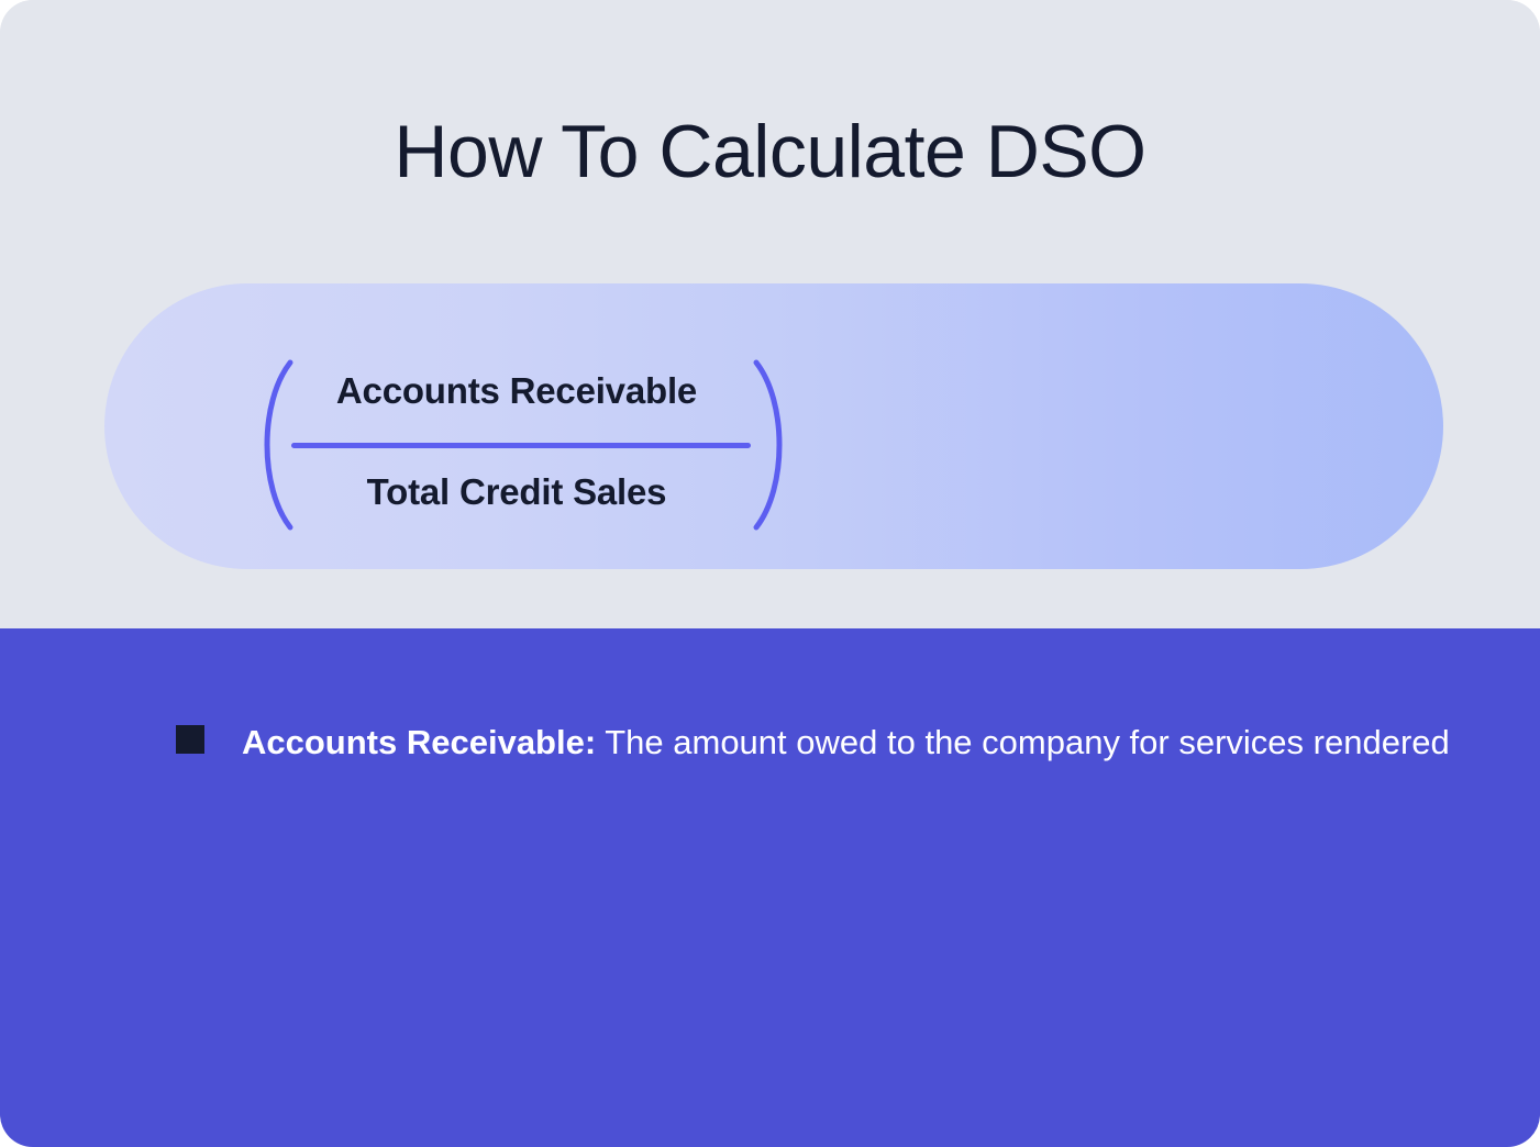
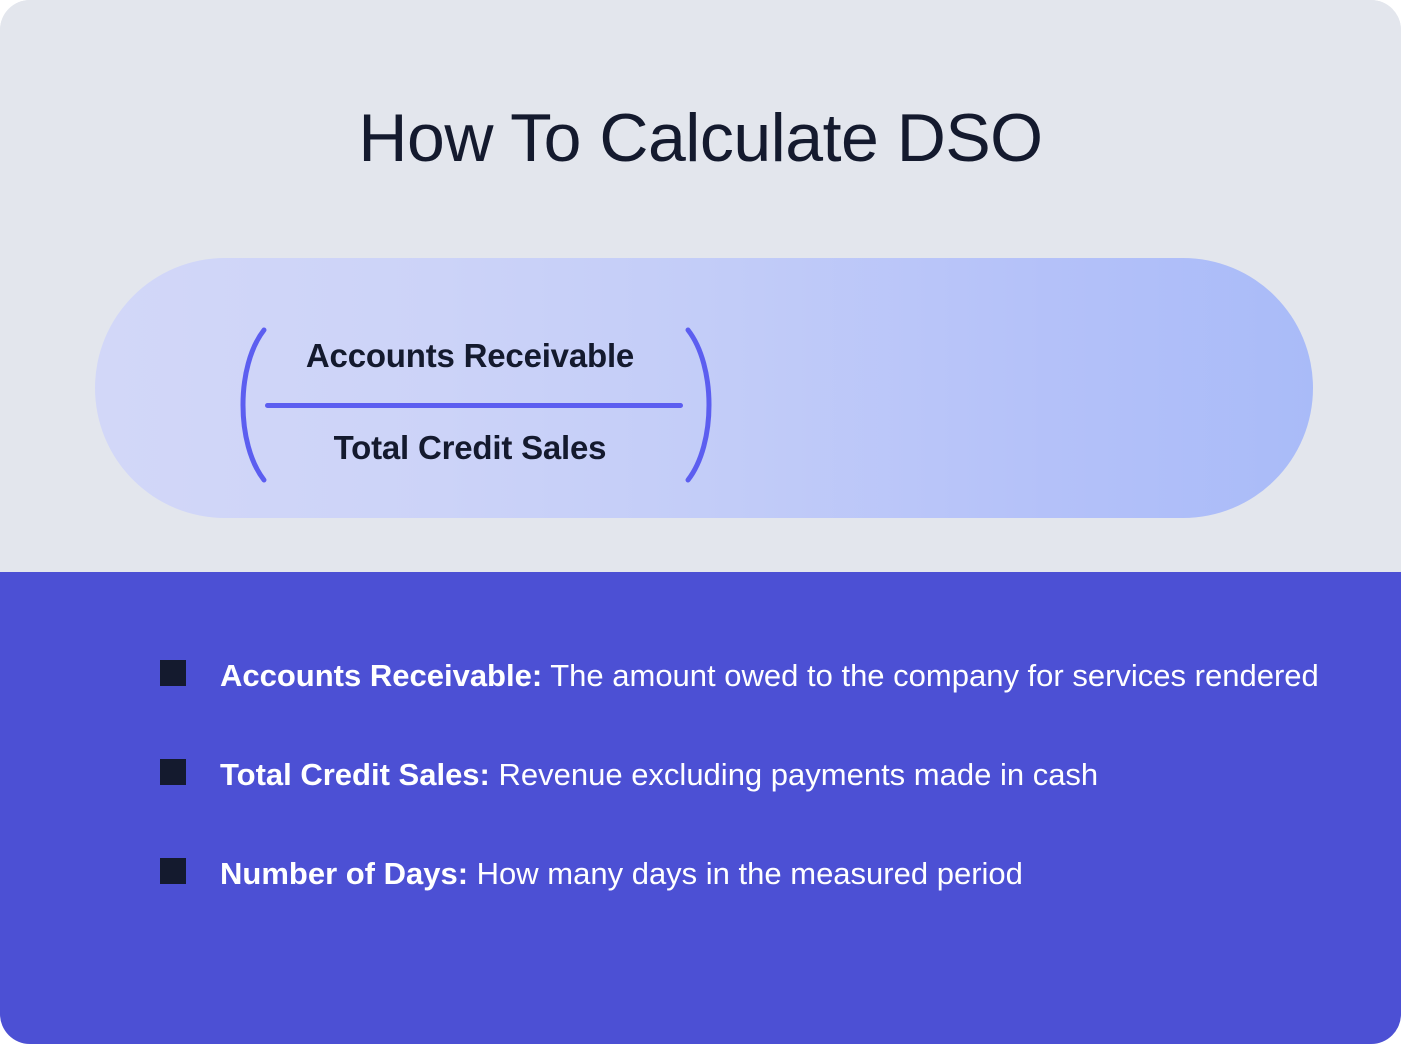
  How To Calculate DSO
  Accounts Receivable
  Total Credit Sales
  Accounts Receivable: The amount owed to the company for services rendered
+ Total Credit Sales: Revenue excluding payments made in cash
+ Number of Days: How many days in the measured period
